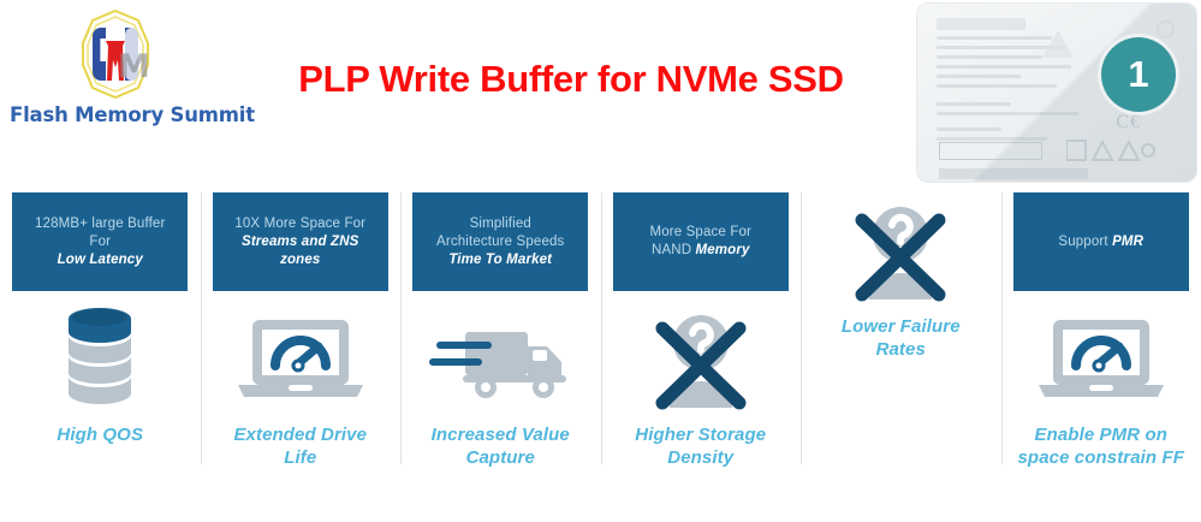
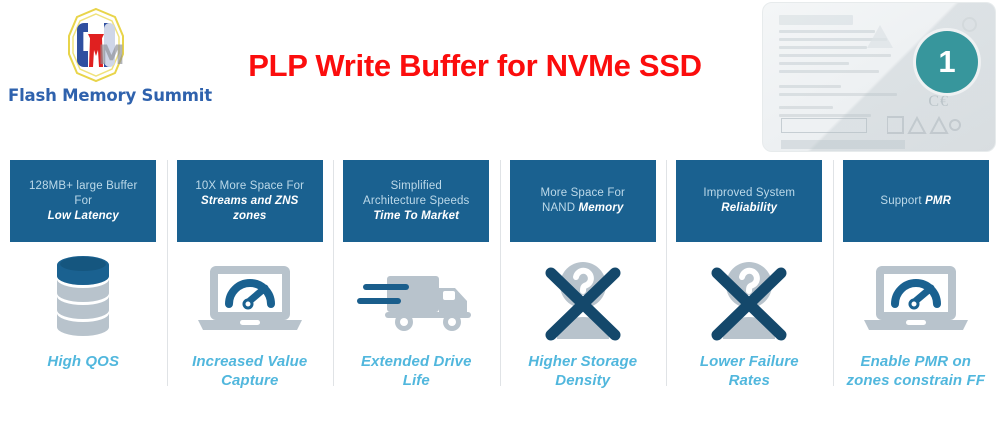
  M
  Flash Memory Summit
  PLP Write Buffer for NVMe SSD
  1
  128MB+ large Buffer
  For
  Low Latency
  High QOS
  10X More Space For
  Streams and ZNS
  zones
- Extended Drive Life
+ Increased Value Capture
  Simplified
  Architecture Speeds
  Time To Market
- Increased Value Capture
+ Extended Drive Life
  More Space For
  NAND Memory
  Higher Storage Density
+ Improved System
+ Reliability
  Lower Failure Rates
  Support PMR
- Enable PMR on space constrain FF
+ Enable PMR on zones constrain FF
